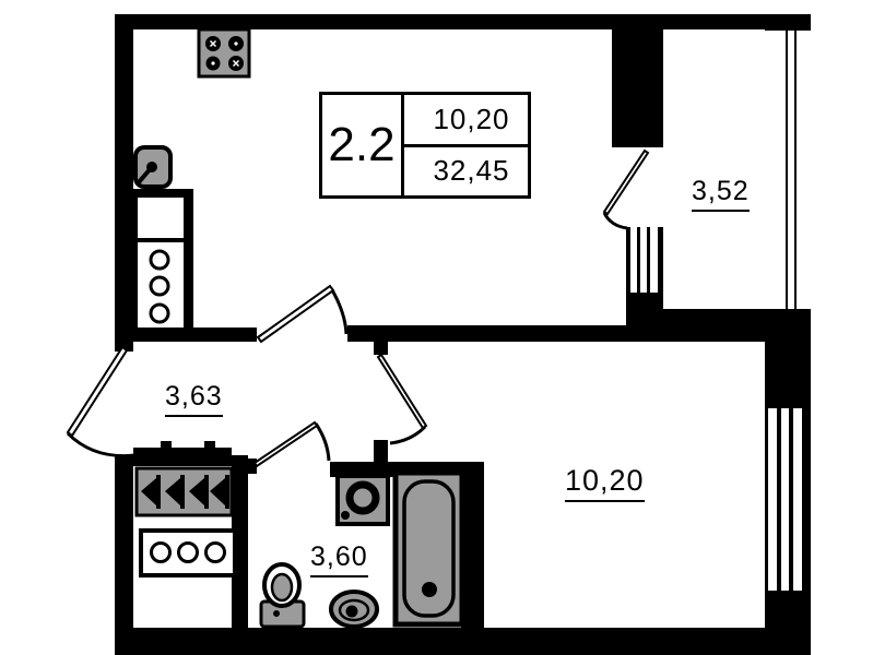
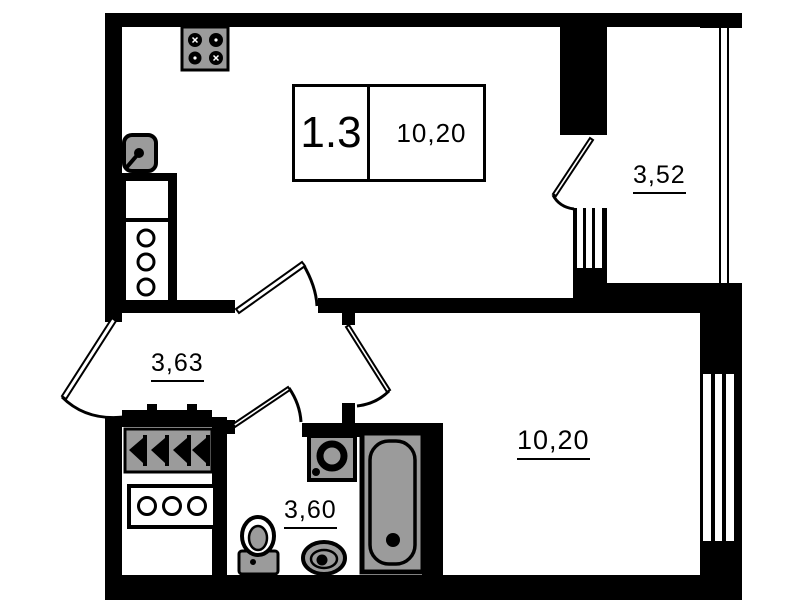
  3,52
  3,63
  3,60
  10,20
- 2.2
+ 1.3
  10,20
- 32,45
